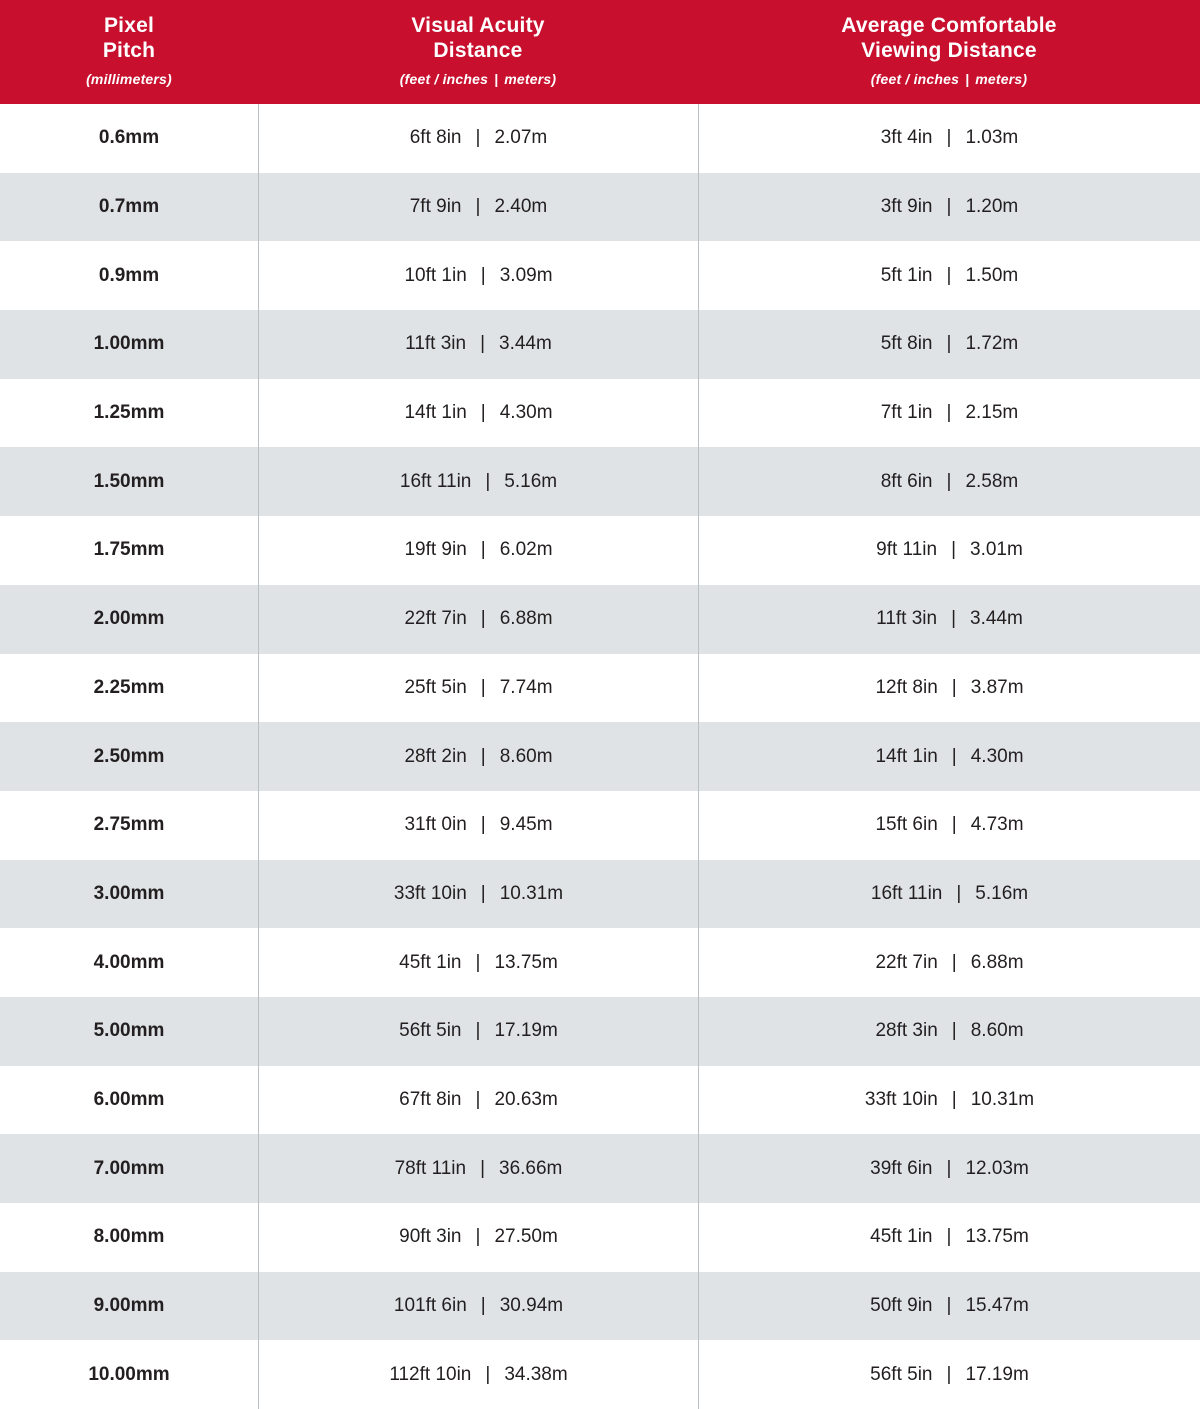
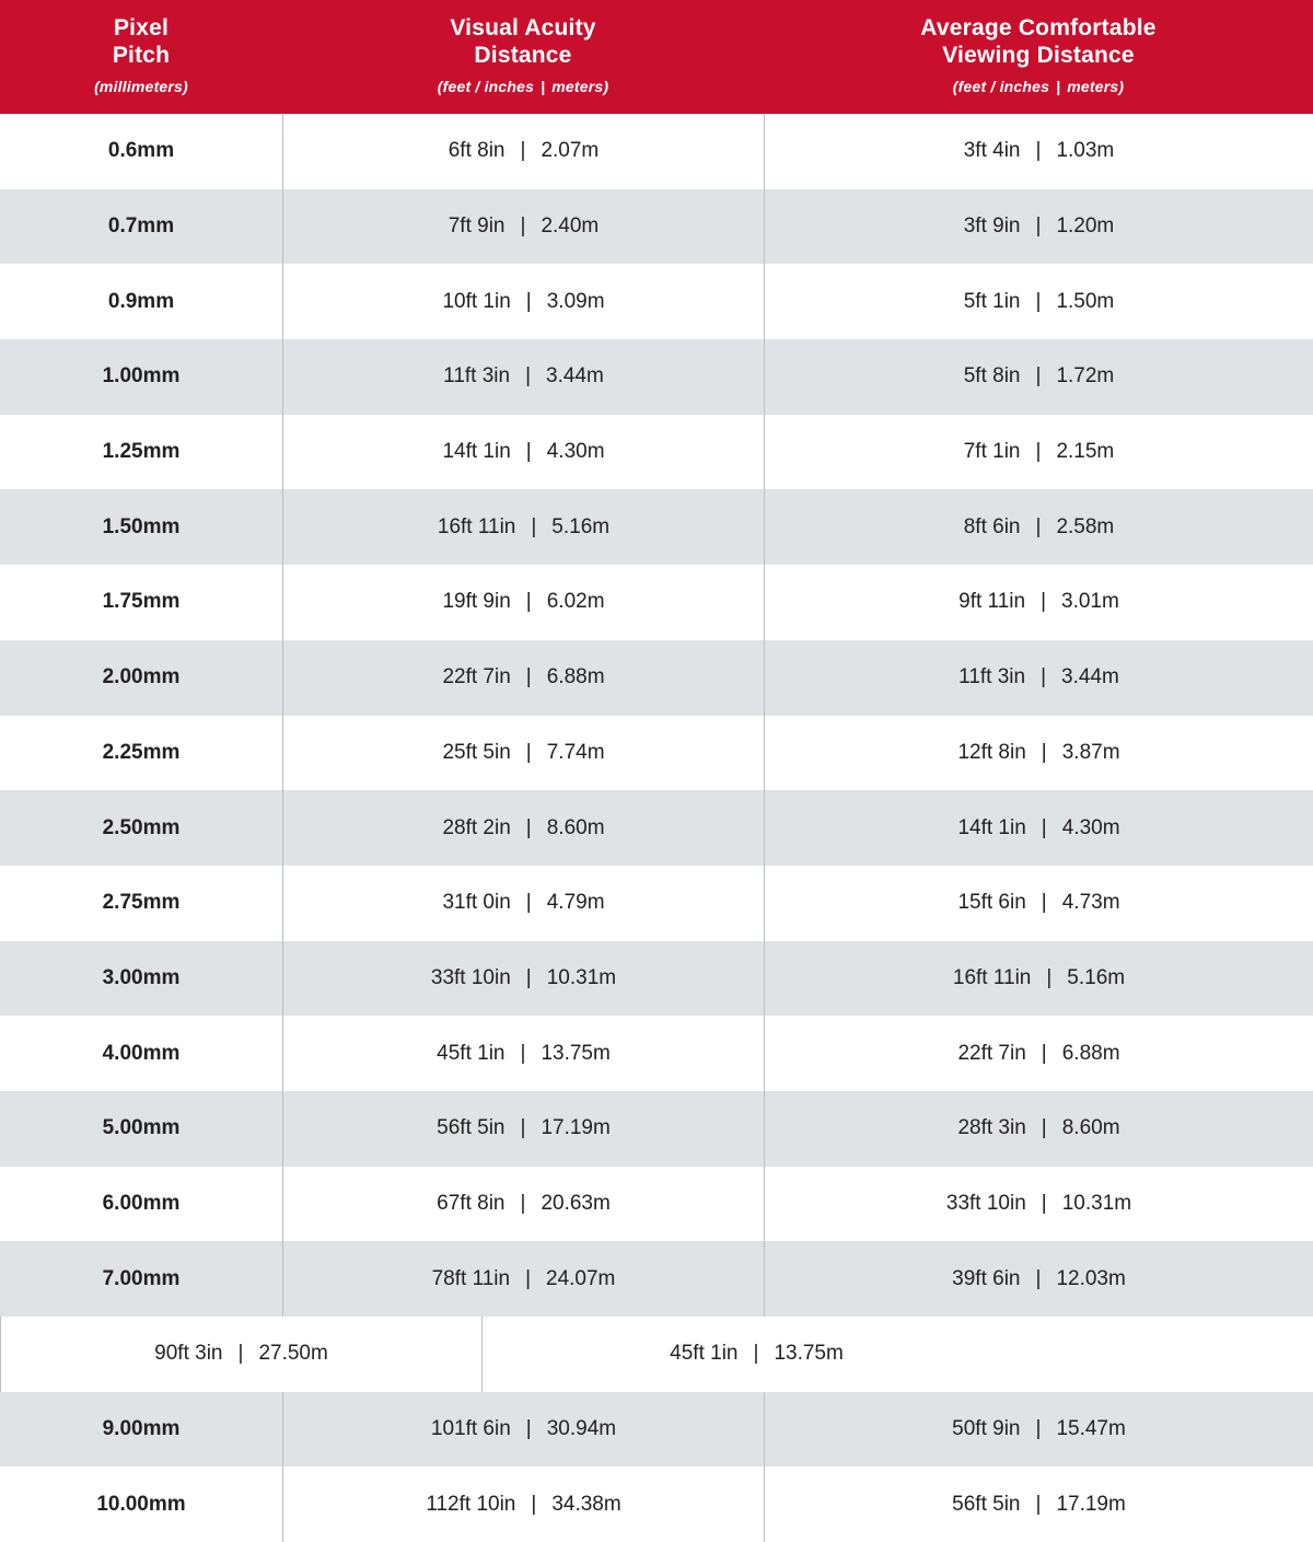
  Pixel
  Pitch
  (millimeters)
  Visual Acuity
  Distance
  (feet / inches | meters)
  Average Comfortable
  Viewing Distance
  (feet / inches | meters)
  0.6mm
  6ft 8in
  |
  2.07m
  3ft 4in
  |
  1.03m
  0.7mm
  7ft 9in
  |
  2.40m
  3ft 9in
  |
  1.20m
  0.9mm
  10ft 1in
  |
  3.09m
  5ft 1in
  |
  1.50m
  1.00mm
  11ft 3in
  |
  3.44m
  5ft 8in
  |
  1.72m
  1.25mm
  14ft 1in
  |
  4.30m
  7ft 1in
  |
  2.15m
  1.50mm
  16ft 11in
  |
  5.16m
  8ft 6in
  |
  2.58m
  1.75mm
  19ft 9in
  |
  6.02m
  9ft 11in
  |
  3.01m
  2.00mm
  22ft 7in
  |
  6.88m
  11ft 3in
  |
  3.44m
  2.25mm
  25ft 5in
  |
  7.74m
  12ft 8in
  |
  3.87m
  2.50mm
  28ft 2in
  |
  8.60m
  14ft 1in
  |
  4.30m
  2.75mm
  31ft 0in
  |
- 9.45m
+ 4.79m
  15ft 6in
  |
  4.73m
  3.00mm
  33ft 10in
  |
  10.31m
  16ft 11in
  |
  5.16m
  4.00mm
  45ft 1in
  |
  13.75m
  22ft 7in
  |
  6.88m
  5.00mm
  56ft 5in
  |
  17.19m
  28ft 3in
  |
  8.60m
  6.00mm
  67ft 8in
  |
  20.63m
  33ft 10in
  |
  10.31m
  7.00mm
  78ft 11in
  |
- 36.66m
+ 24.07m
  39ft 6in
  |
  12.03m
- 8.00mm
  90ft 3in
  |
  27.50m
  45ft 1in
  |
  13.75m
  9.00mm
  101ft 6in
  |
  30.94m
  50ft 9in
  |
  15.47m
  10.00mm
  112ft 10in
  |
  34.38m
  56ft 5in
  |
  17.19m
